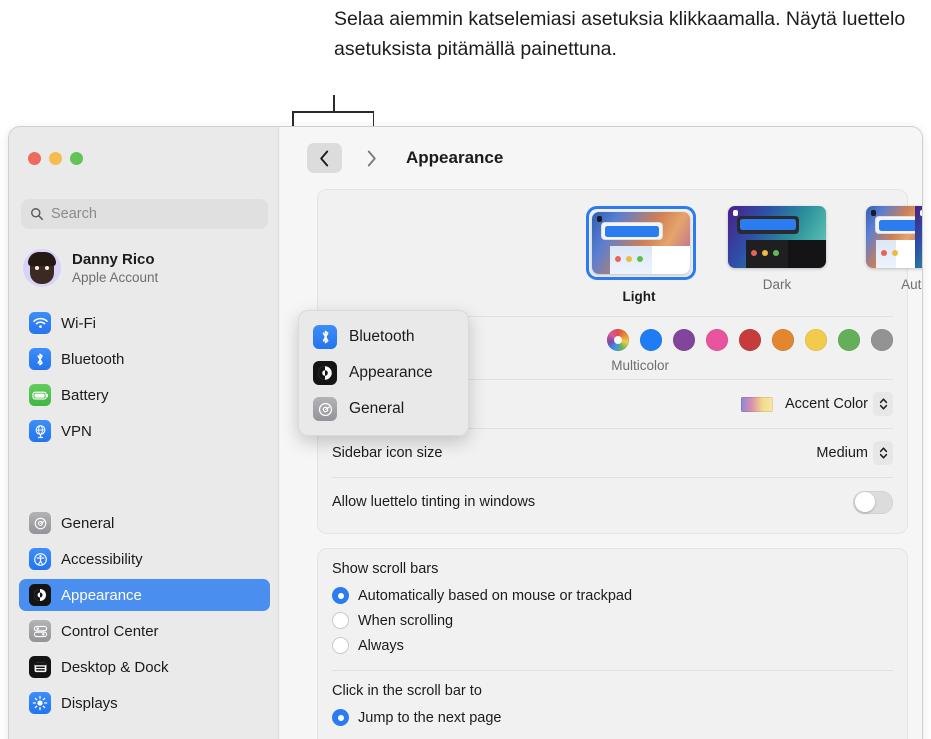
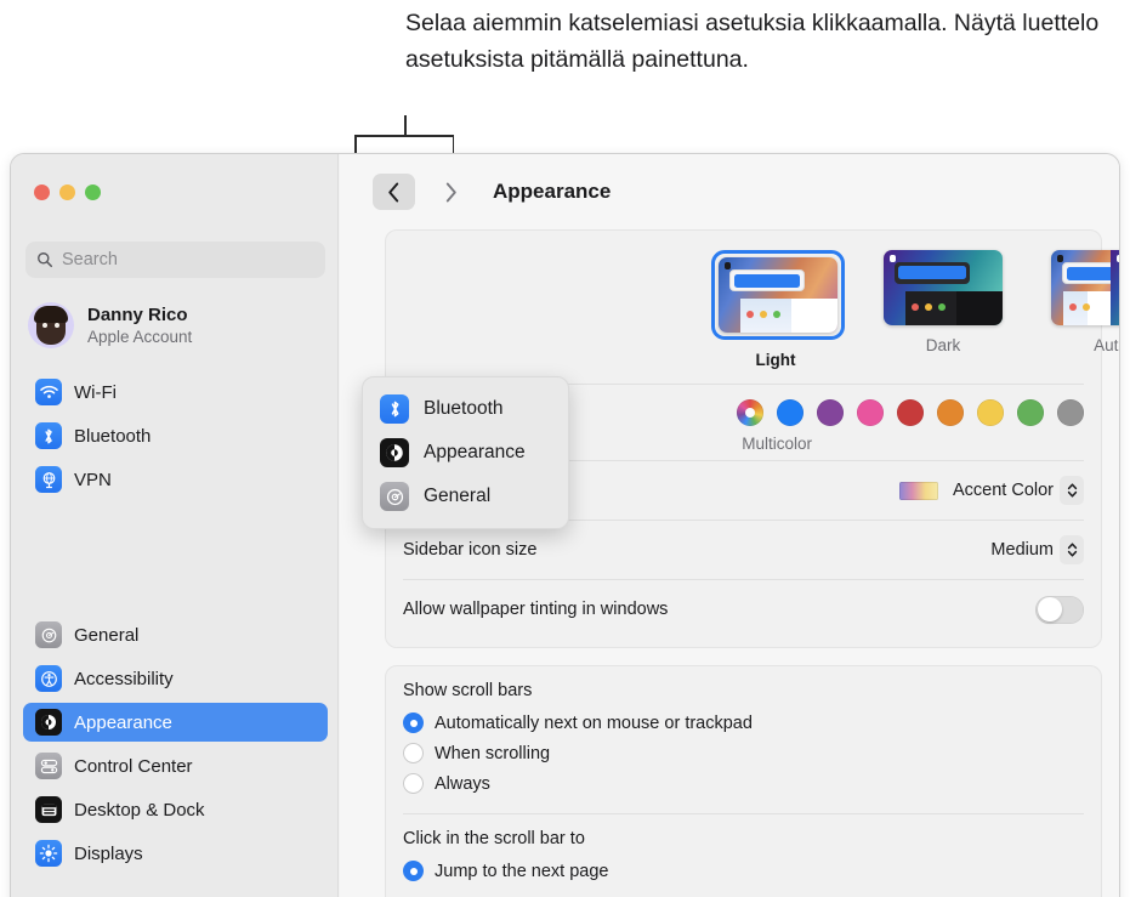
  Selaa aiemmin katselemiasi asetuksia klikkaamalla. Näytä luettelo asetuksista pitämällä painettuna.
  Search
  Danny Rico
  Apple Account
  Wi-Fi
  Bluetooth
- Battery
  VPN
  General
  Accessibility
  Appearance
  Control Center
  Desktop & Dock
  Displays
  Appearance
  Light
  Dark
  Aut
  Multicolor
  Accent Color
  Sidebar icon size
  Medium
- Allow luettelo tinting in windows
+ Allow wallpaper tinting in windows
  Show scroll bars
- Automatically based on mouse or trackpad
+ Automatically next on mouse or trackpad
  When scrolling
  Always
  Click in the scroll bar to
  Jump to the next page
  Bluetooth
  Appearance
  General
